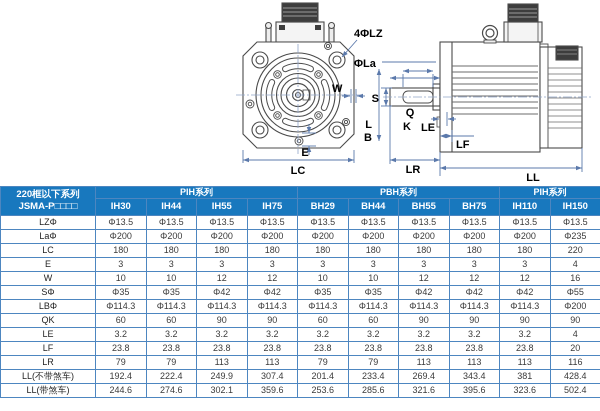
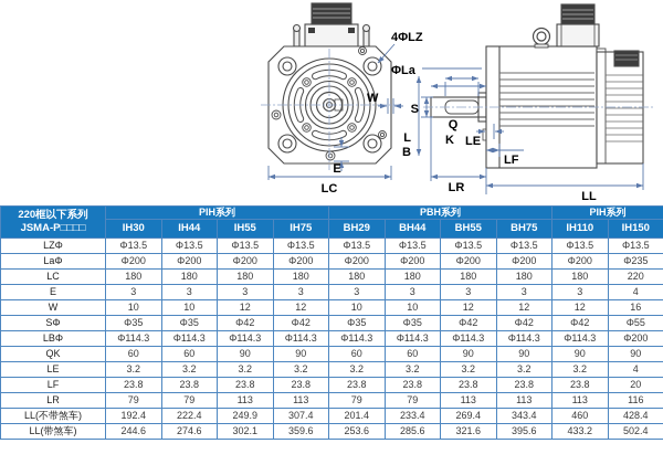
  4ΦLZ
  ΦLa
  W
  E
  LC
  L
  B
  S
  Q
  K
  LE
  LF
  LR
  LL
  220框以下系列 JSMA-P□□□□	PIH系列	PBH系列	PIH系列
  IH30	IH44	IH55	IH75	BH29	BH44	BH55	BH75	IH110	IH150
  LZΦ	Φ13.5	Φ13.5	Φ13.5	Φ13.5	Φ13.5	Φ13.5	Φ13.5	Φ13.5	Φ13.5	Φ13.5
  LaΦ	Φ200	Φ200	Φ200	Φ200	Φ200	Φ200	Φ200	Φ200	Φ200	Φ235
  LC	180	180	180	180	180	180	180	180	180	220
  E	3	3	3	3	3	3	3	3	3	4
  W	10	10	12	12	10	10	12	12	12	16
  SΦ	Φ35	Φ35	Φ42	Φ42	Φ35	Φ35	Φ42	Φ42	Φ42	Φ55
  LBΦ	Φ114.3	Φ114.3	Φ114.3	Φ114.3	Φ114.3	Φ114.3	Φ114.3	Φ114.3	Φ114.3	Φ200
  QK	60	60	90	90	60	60	90	90	90	90
  LE	3.2	3.2	3.2	3.2	3.2	3.2	3.2	3.2	3.2	4
  LF	23.8	23.8	23.8	23.8	23.8	23.8	23.8	23.8	23.8	20
  LR	79	79	113	113	79	79	113	113	113	116
- LL(不带煞车)	192.4	222.4	249.9	307.4	201.4	233.4	269.4	343.4	381	428.4
+ LL(不带煞车)	192.4	222.4	249.9	307.4	201.4	233.4	269.4	343.4	460	428.4
- LL(带煞车)	244.6	274.6	302.1	359.6	253.6	285.6	321.6	395.6	323.6	502.4
+ LL(带煞车)	244.6	274.6	302.1	359.6	253.6	285.6	321.6	395.6	433.2	502.4
